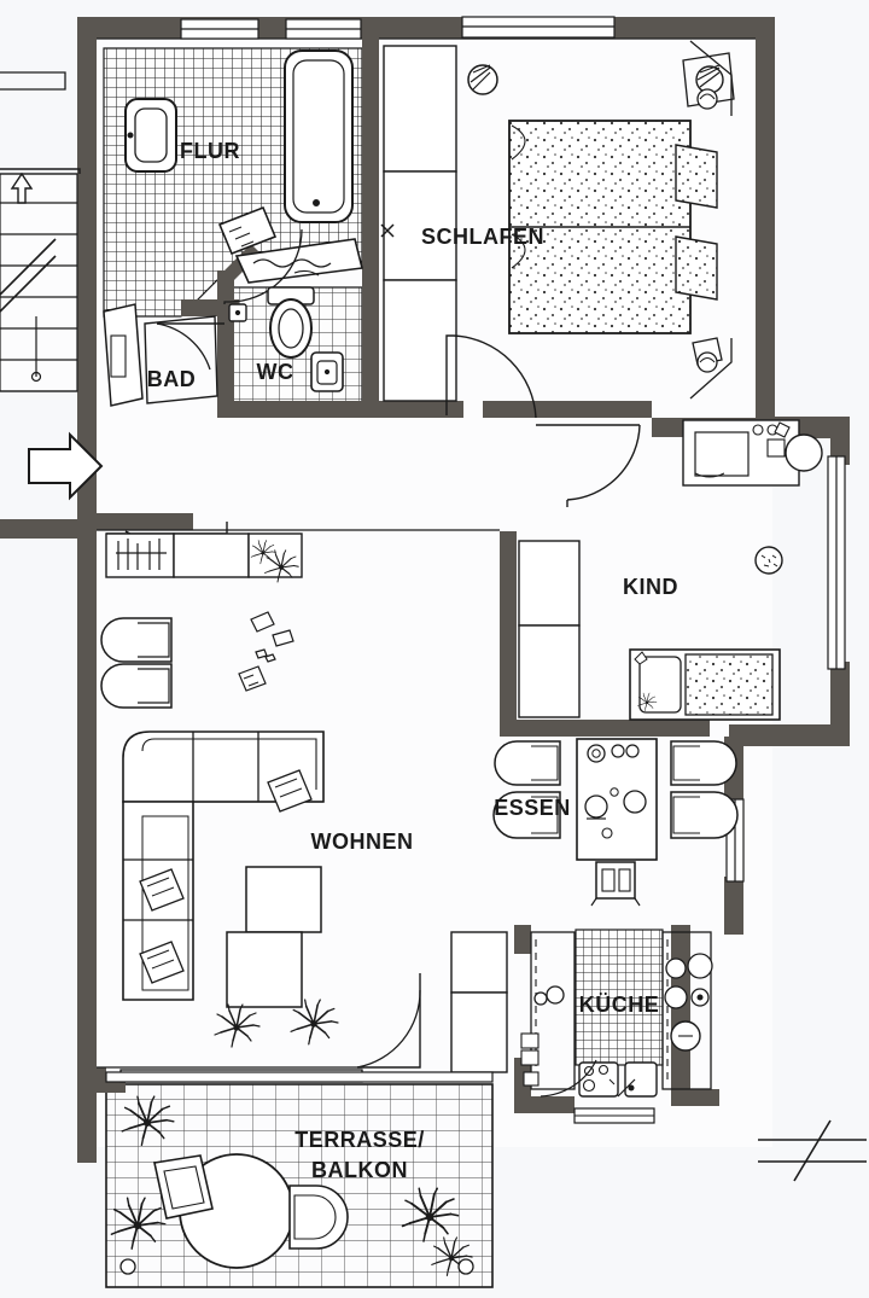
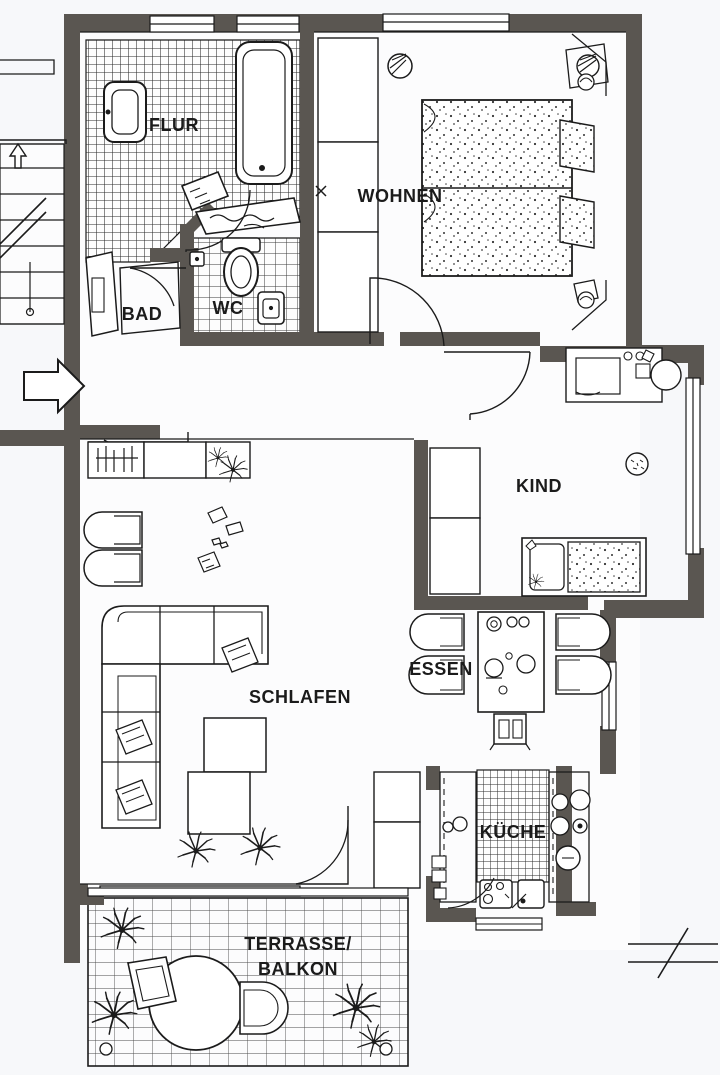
  FLUR
  WC
  BAD
- SCHLAFEN
+ WOHNEN
  KIND
- WOHNEN
+ SCHLAFEN
  ESSEN
  KÜCHE
  TERRASSE/
  BALKON
